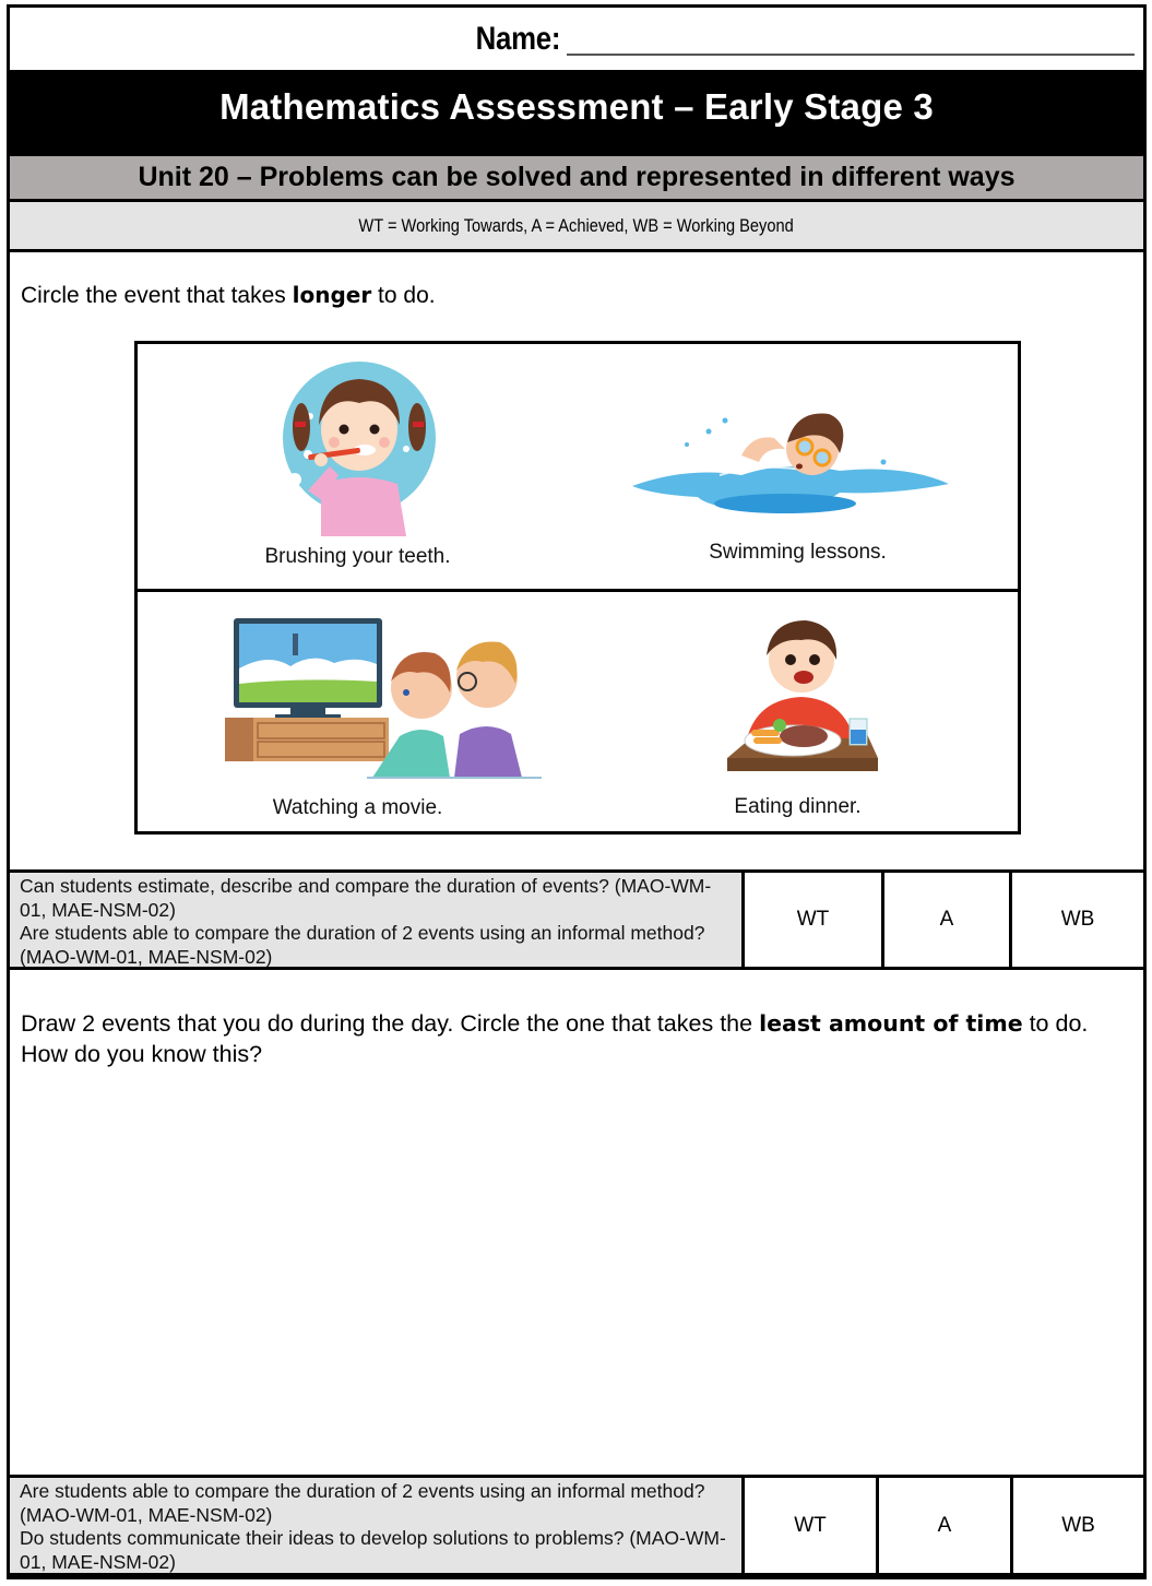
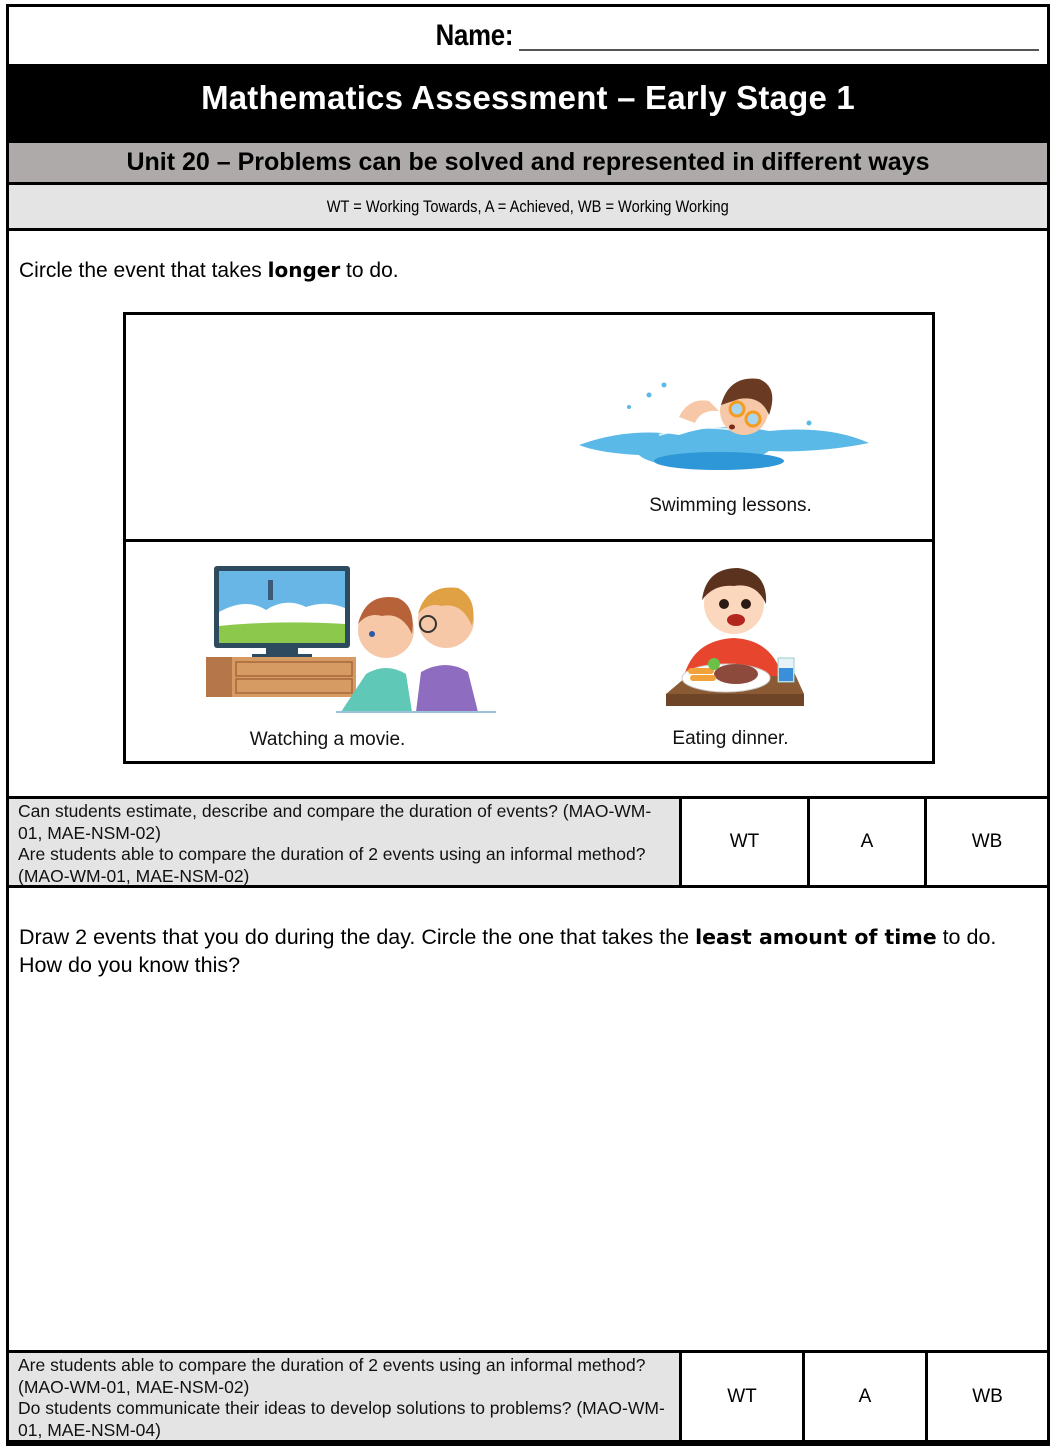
  Name:
- Mathematics Assessment – Early Stage 3
+ Mathematics Assessment – Early Stage 1
  Unit 20 – Problems can be solved and represented in different ways
- WT = Working Towards, A = Achieved, WB = Working Beyond
+ WT = Working Towards, A = Achieved, WB = Working Working
  Circle the event that takes longer to do.
- Brushing your teeth.
  Swimming lessons.
  Watching a movie.
  Eating dinner.
  Can students estimate, describe and compare the duration of events? (MAO-WM-01, MAE-NSM-02)
  Are students able to compare the duration of 2 events using an informal method? (MAO-WM-01, MAE-NSM-02)
  WT
  A
  WB
  Draw 2 events that you do during the day. Circle the one that takes the least amount of time to do. How do you know this?
  Are students able to compare the duration of 2 events using an informal method? (MAO-WM-01, MAE-NSM-02)
- Do students communicate their ideas to develop solutions to problems? (MAO-WM-01, MAE-NSM-02)
+ Do students communicate their ideas to develop solutions to problems? (MAO-WM-01, MAE-NSM-04)
  WT
  A
  WB
